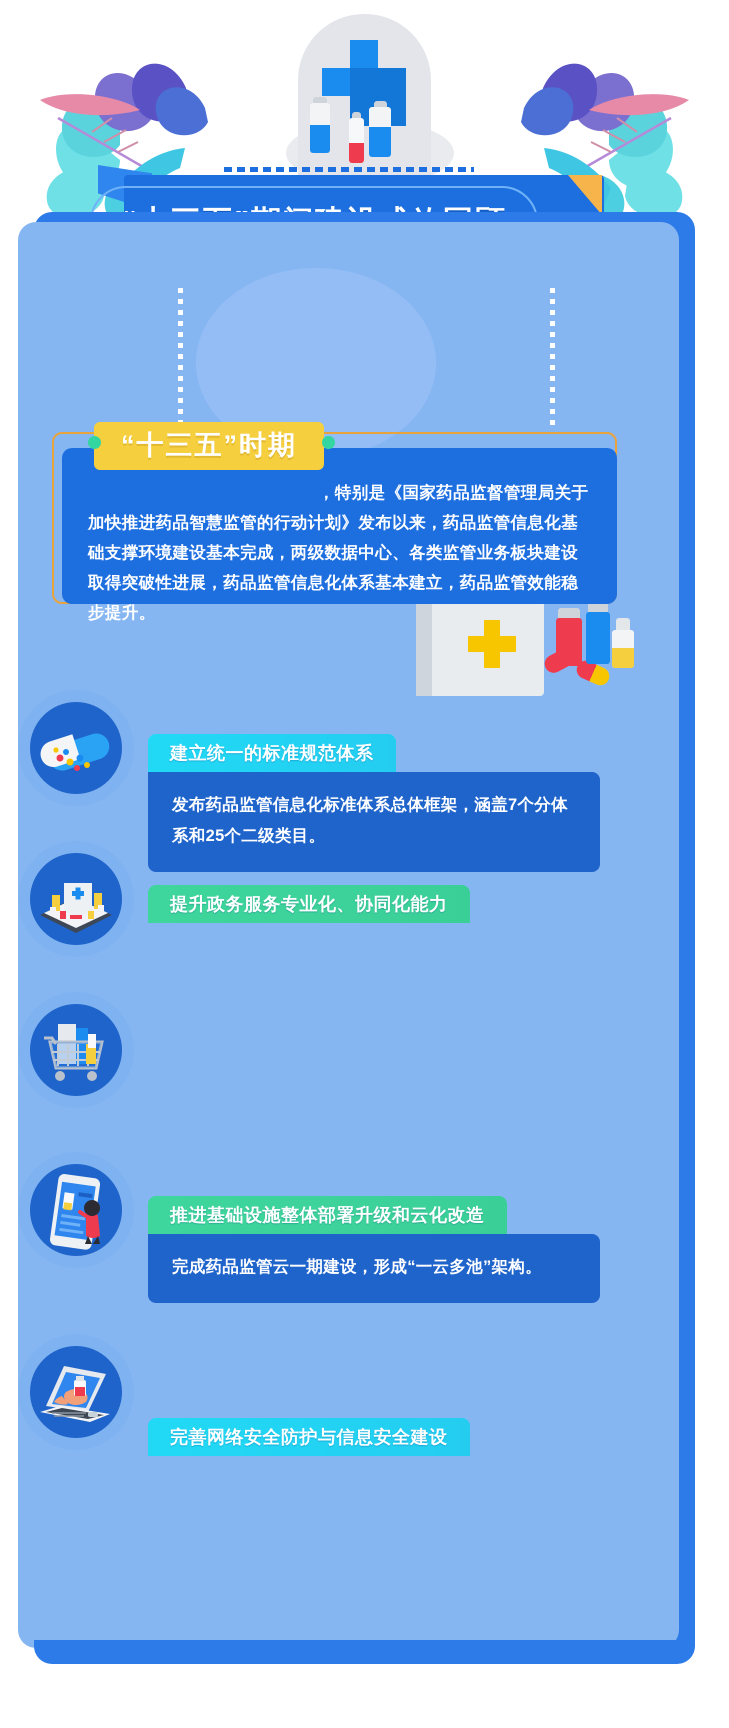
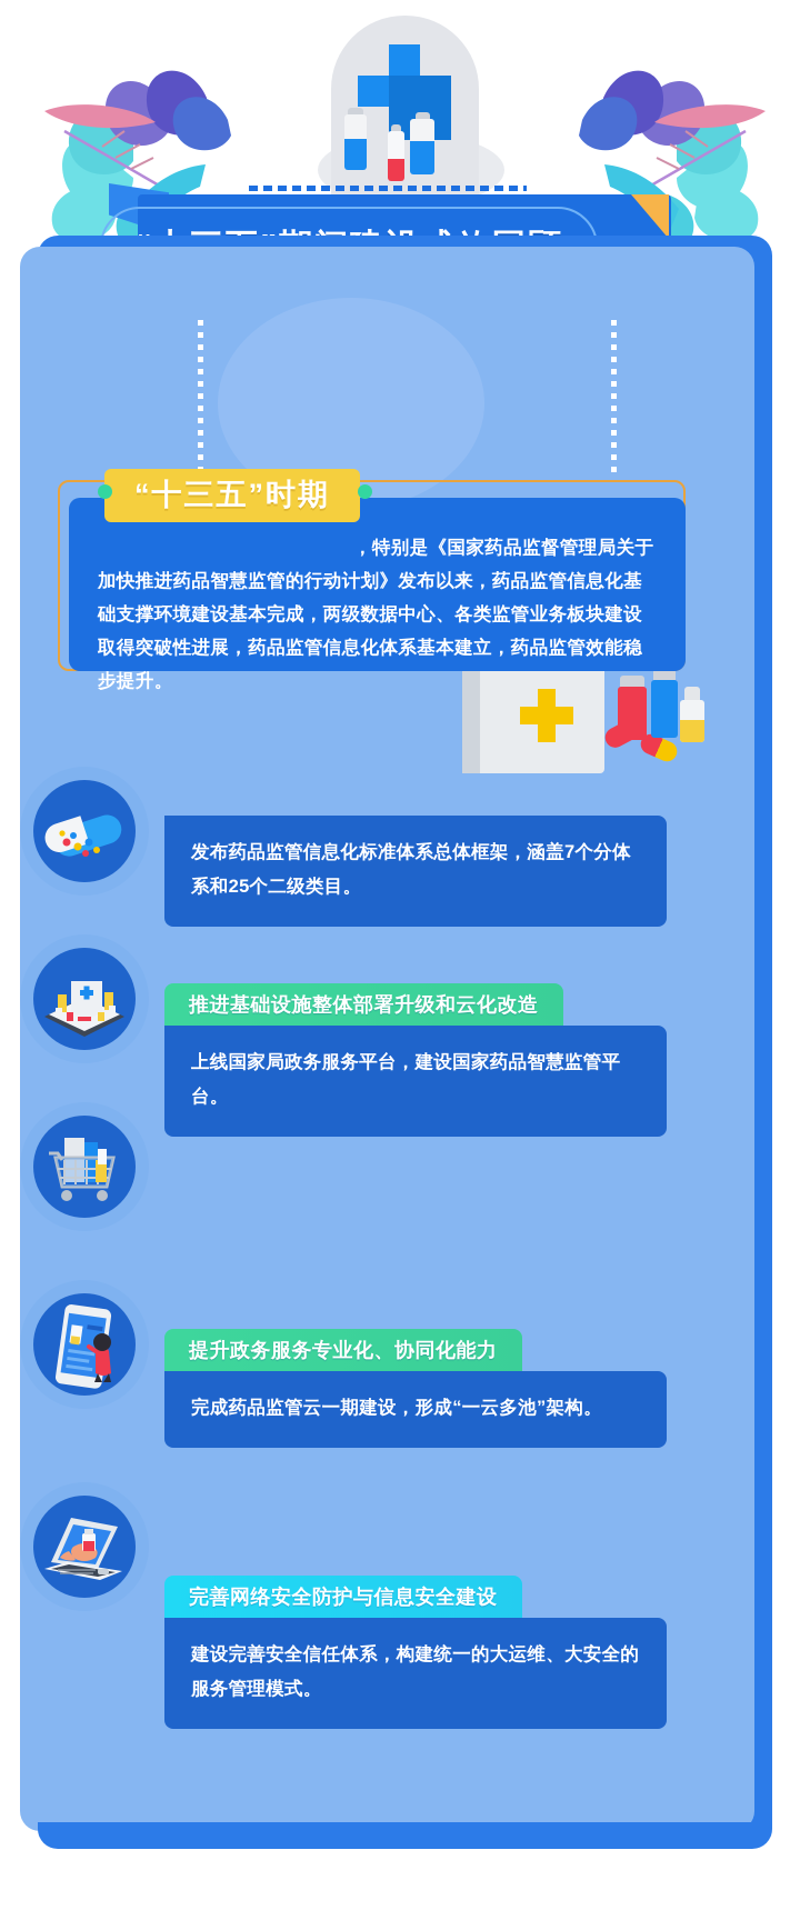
  “十三五”时期
  ，特别是《国家药品监督管理局关于加快推进药品智慧监管的行动计划》发布以来，药品监管信息化基础支撑环境建设基本完成，两级数据中心、各类监管业务板块建设取得突破性进展，药品监管信息化体系基本建立，药品监管效能稳步提升。
- 建立统一的标准规范体系
  发布药品监管信息化标准体系总体框架，涵盖7个分体系和25个二级类目。
- 提升政务服务专业化、协同化能力
+ 推进基础设施整体部署升级和云化改造
+ 上线国家局政务服务平台，建设国家药品智慧监管平台。
- 推进基础设施整体部署升级和云化改造
+ 提升政务服务专业化、协同化能力
  完成药品监管云一期建设，形成“一云多池”架构。
  完善网络安全防护与信息安全建设
+ 建设完善安全信任体系，构建统一的大运维、大安全的服务管理模式。
